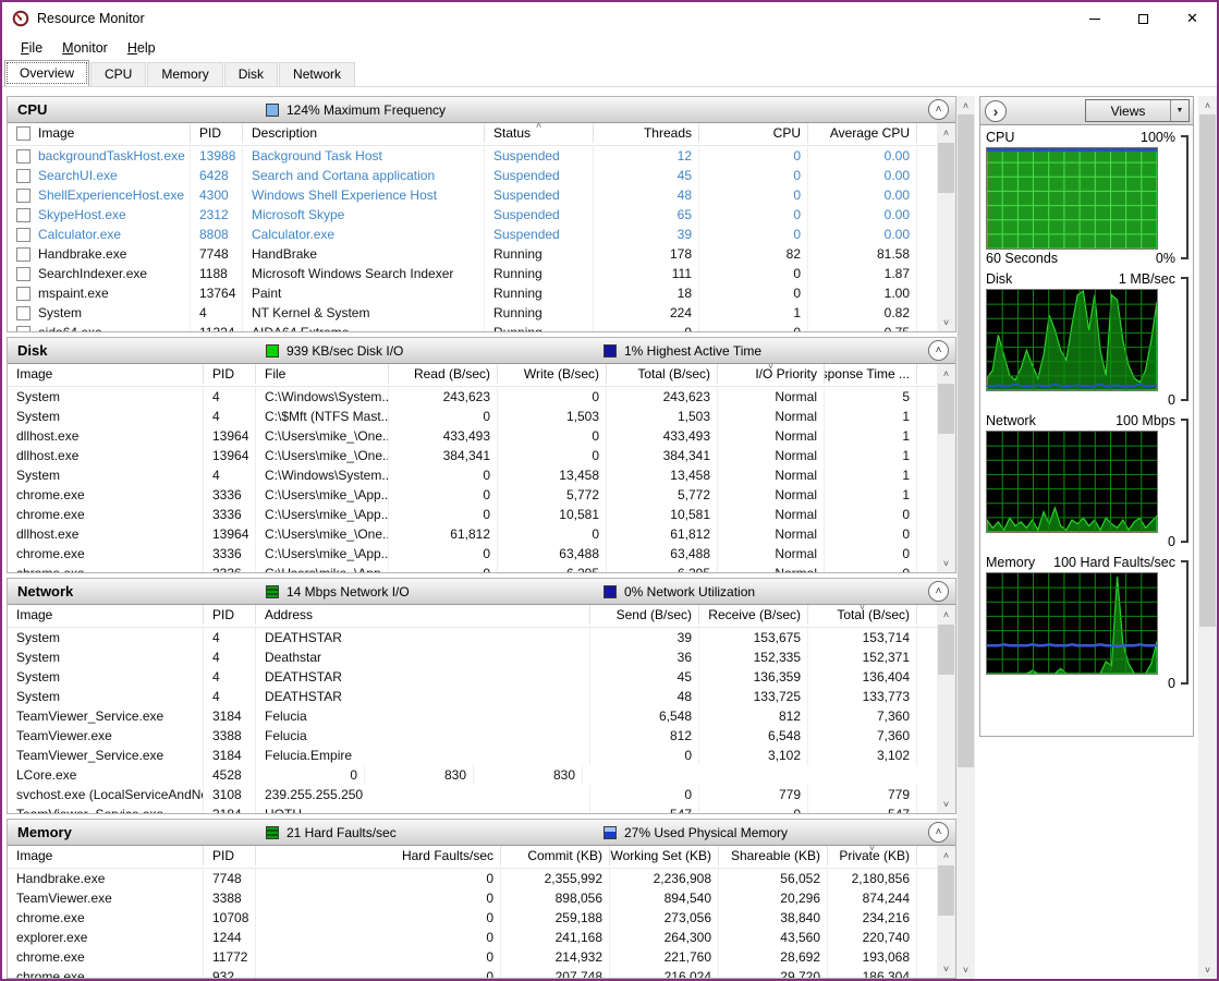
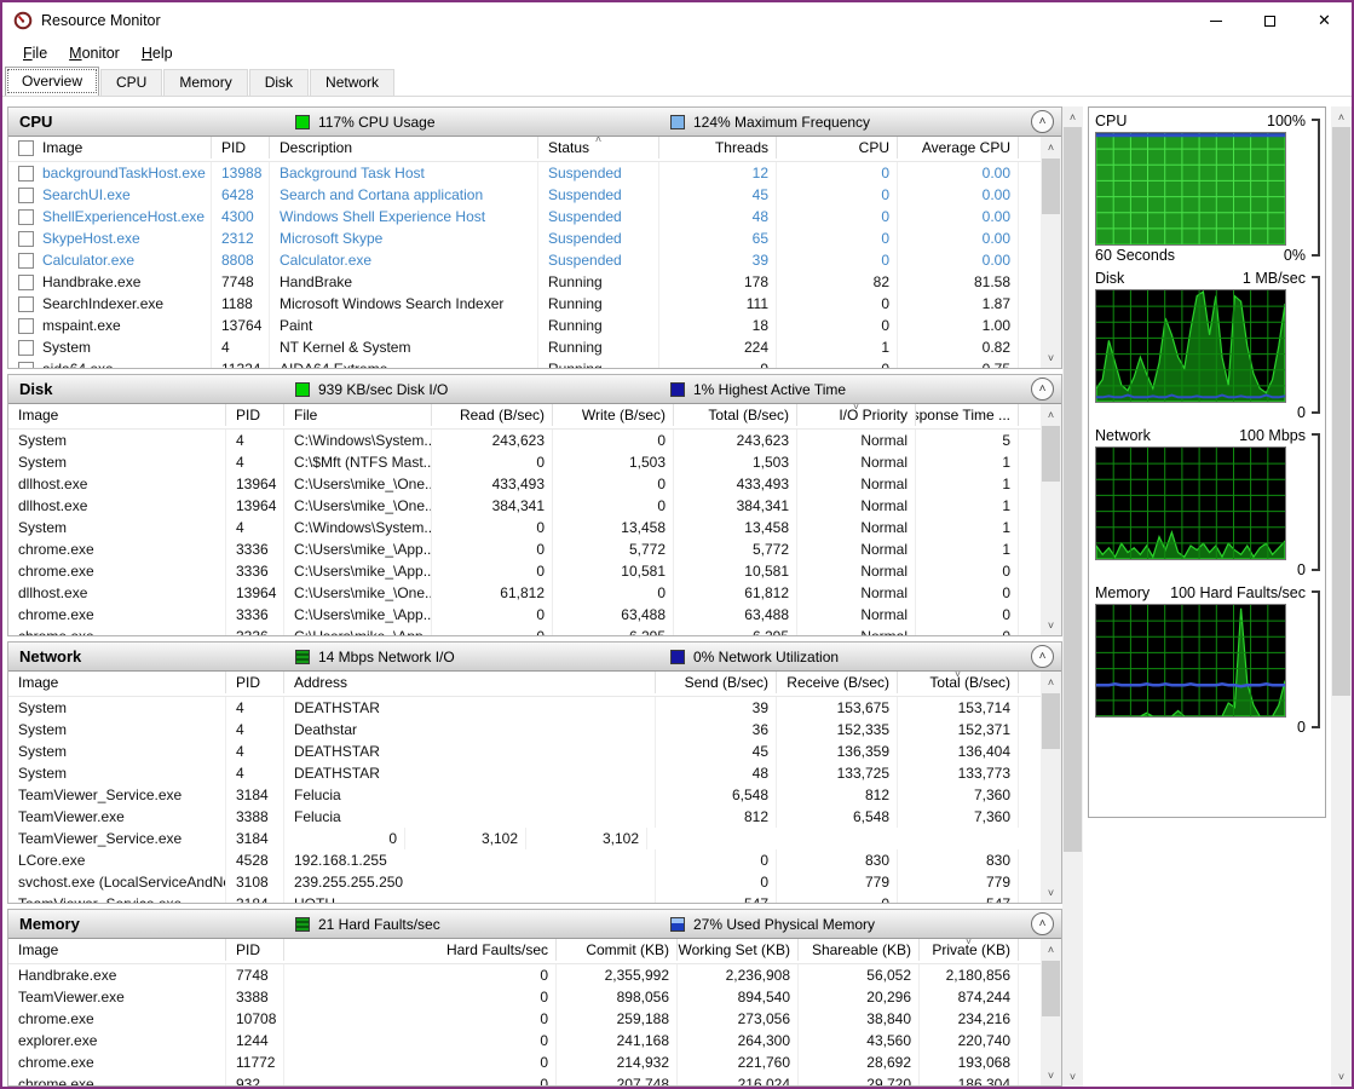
  Resource Monitor
  ✕
  File
  Monitor
  Help
  Overview
  CPU
  Memory
  Disk
  Network
  CPU
+ 117% CPU Usage
  124% Maximum Frequency
  ˄
  Image
  PID
  Description
  Status
  ˄
  Threads
  CPU
  Average CPU
  backgroundTaskHost.exe
  13988
  Background Task Host
  Suspended
  12
  0
  0.00
  SearchUI.exe
  6428
  Search and Cortana application
  Suspended
  45
  0
  0.00
  ShellExperienceHost.exe
  4300
  Windows Shell Experience Host
  Suspended
  48
  0
  0.00
  SkypeHost.exe
  2312
  Microsoft Skype
  Suspended
  65
  0
  0.00
  Calculator.exe
  8808
  Calculator.exe
  Suspended
  39
  0
  0.00
  Handbrake.exe
  7748
  HandBrake
  Running
  178
  82
  81.58
  SearchIndexer.exe
  1188
  Microsoft Windows Search Indexer
  Running
  111
  0
  1.87
  mspaint.exe
  13764
  Paint
  Running
  18
  0
  1.00
  System
  4
  NT Kernel & System
  Running
  224
  1
  0.82
  ˄
  ˅
  Disk
  939 KB/sec Disk I/O
  1% Highest Active Time
  ˄
  Image
  PID
  File
  Read (B/sec)
  Write (B/sec)
  Total (B/sec)
  I/O Priority
  ˅
  sponse Time ...
  System
  4
  C:\Windows\System..
  243,623
  0
  243,623
  Normal
  5
  System
  4
  C:\$Mft (NTFS Mast..
  0
  1,503
  1,503
  Normal
  1
  dllhost.exe
  13964
  C:\Users\mike_\One.
  433,493
  0
  433,493
  Normal
  1
  dllhost.exe
  13964
  C:\Users\mike_\One.
  384,341
  0
  384,341
  Normal
  1
  System
  4
  C:\Windows\System..
  0
  13,458
  13,458
  Normal
  1
  chrome.exe
  3336
  C:\Users\mike_\App..
  0
  5,772
  5,772
  Normal
  1
  chrome.exe
  3336
  C:\Users\mike_\App..
  0
  10,581
  10,581
  Normal
  0
  dllhost.exe
  13964
  C:\Users\mike_\One.
  61,812
  0
  61,812
  Normal
  0
  chrome.exe
  3336
  C:\Users\mike_\App..
  0
  63,488
  63,488
  Normal
  0
  ˄
  ˅
  Network
  14 Mbps Network I/O
  0% Network Utilization
  ˄
  Image
  PID
  Address
  Send (B/sec)
  Receive (B/sec)
  Total (B/sec)
  ˅
  System
  4
  DEATHSTAR
  39
  153,675
  153,714
  System
  4
  Deathstar
  36
  152,335
  152,371
  System
  4
  DEATHSTAR
  45
  136,359
  136,404
  System
  4
  DEATHSTAR
  48
  133,725
  133,773
  TeamViewer_Service.exe
  3184
  Felucia
  6,548
  812
  7,360
  TeamViewer.exe
  3388
  Felucia
  812
  6,548
  7,360
  TeamViewer_Service.exe
  3184
- Felucia.Empire
  0
  3,102
  3,102
  LCore.exe
  4528
+ 192.168.1.255
  0
  830
  830
  svchost.exe (LocalServiceAndN
  3108
  239.255.255.250
  0
  779
  779
  ˄
  ˅
  Memory
  21 Hard Faults/sec
  27% Used Physical Memory
  ˄
  Image
  PID
  Hard Faults/sec
  Commit (KB)
  Working Set (KB)
  Shareable (KB)
  Private (KB)
  ˅
  Handbrake.exe
  7748
  0
  2,355,992
  2,236,908
  56,052
  2,180,856
  TeamViewer.exe
  3388
  0
  898,056
  894,540
  20,296
  874,244
  chrome.exe
  10708
  0
  259,188
  273,056
  38,840
  234,216
  explorer.exe
  1244
  0
  241,168
  264,300
  43,560
  220,740
  chrome.exe
  11772
  0
  214,932
  221,760
  28,692
  193,068
  chrome.exe
  932
  0
  207,748
  216,024
  29,720
  186,304
  ˄
  ˅
  ˄
  ˅
- ›
- Views
  CPU
  100%
  60 Seconds
  0%
  Disk
  1 MB/sec
  0
  Network
  100 Mbps
  0
  Memory
  100 Hard Faults/sec
  0
  ˄
  ˅
